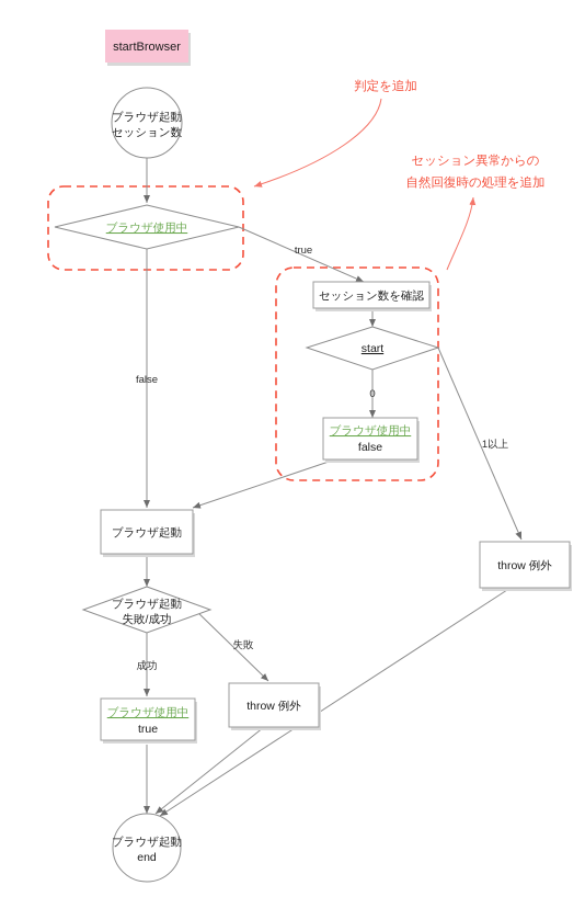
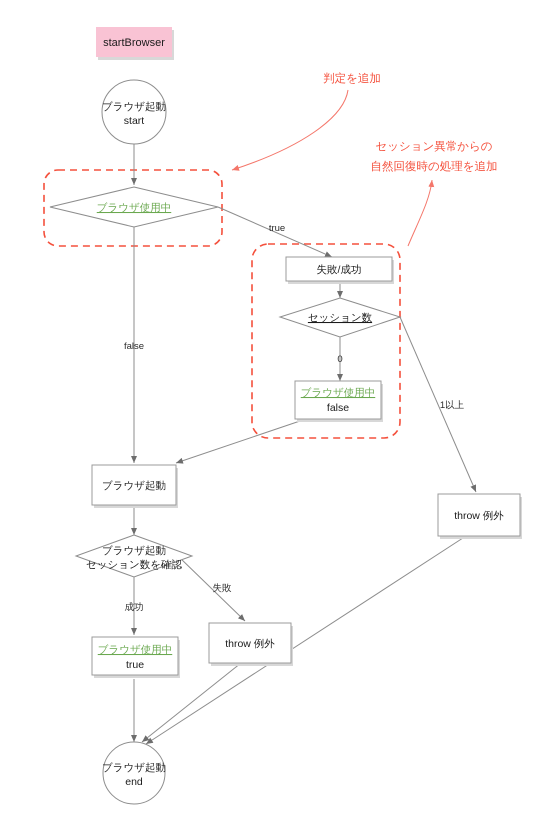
  startBrowser
  判定を追加
  セッション異常からの
  自然回復時の処理を追加
  true
  false
  0
  1以上
  成功
  失敗
  ブラウザ起動
- セッション数
+ start
  ブラウザ使用中
- セッション数を確認
+ 失敗/成功
- start
+ セッション数
  ブラウザ使用中
  false
  throw 例外
  ブラウザ起動
  ブラウザ起動
- 失敗/成功
+ セッション数を確認
  ブラウザ使用中
  true
  throw 例外
  ブラウザ起動
  end
